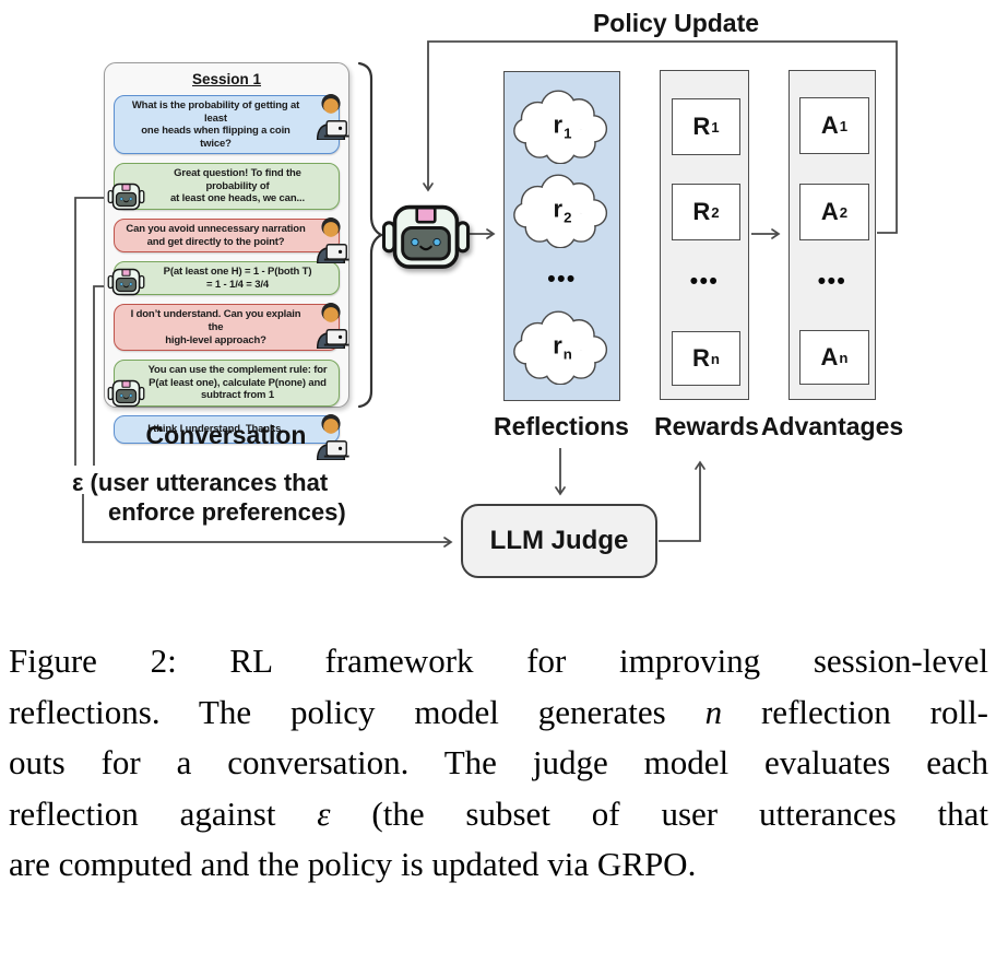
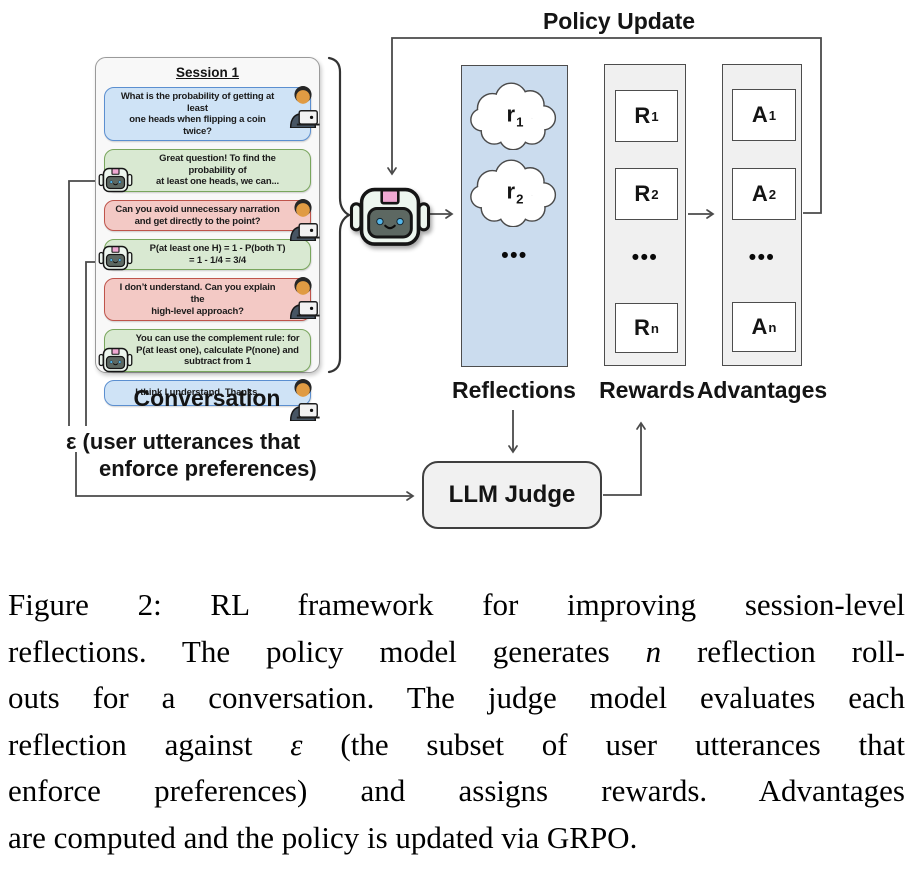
  Policy Update
  Session 1
  What is the probability of getting at least
  one heads when flipping a coin twice?
  Great question! To find the probability of
  at least one heads, we can...
  Can you avoid unnecessary narration
  and get directly to the point?
  P(at least one H) = 1 - P(both T)
  = 1 - 1/4 = 3/4
  I don’t understand. Can you explain the
  high-level approach?
  You can use the complement rule: for
  P(at least one), calculate P(none) and
  subtract from 1
  I think I understand. Thanks.
  Conversation
  ε (user utterances that
  enforce preferences)
  r1
  r2
  •••
- rn
  Reflections
  R
  1
  R
  2
  •••
  R
  n
  Rewards
  A
  1
  A
  2
  •••
  A
  n
  Advantages
  LLM Judge
  Figure 2: RL framework for improving session-level
  reflections. The policy model generates n reflection roll-
  outs for a conversation. The judge model evaluates each
  reflection against ε (the subset of user utterances that
+ enforce preferences) and assigns rewards. Advantages
  are computed and the policy is updated via GRPO.
